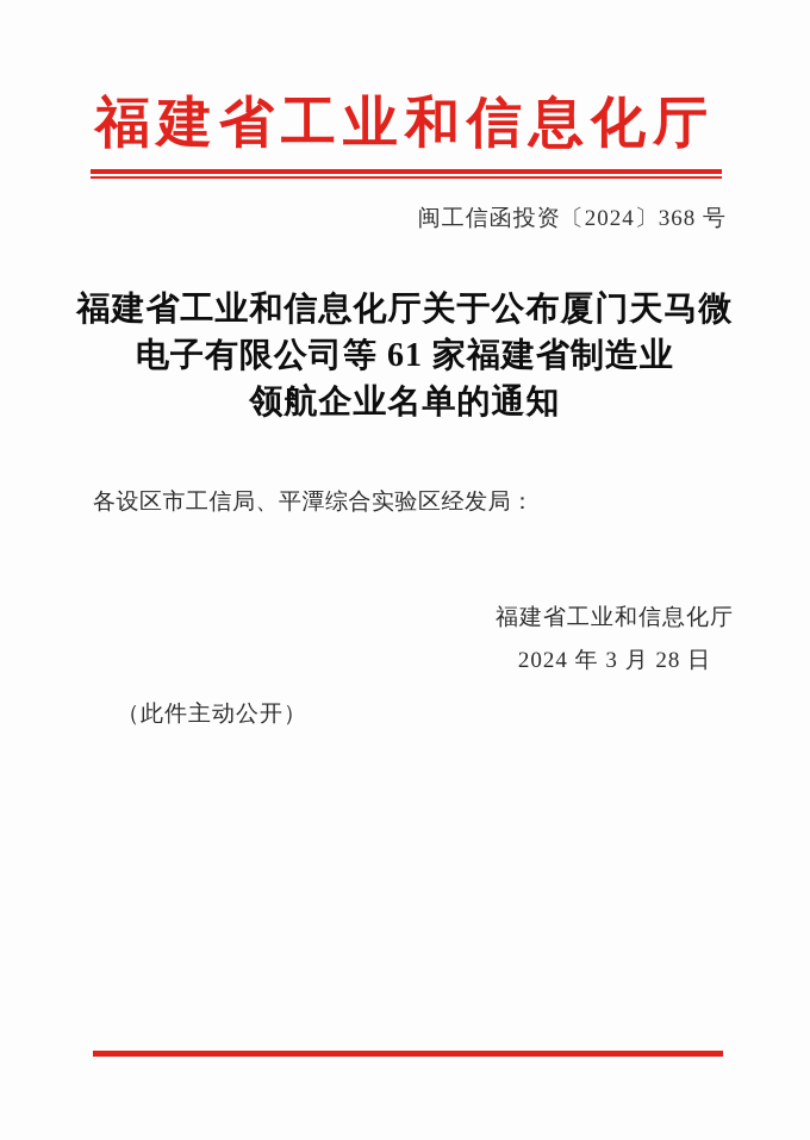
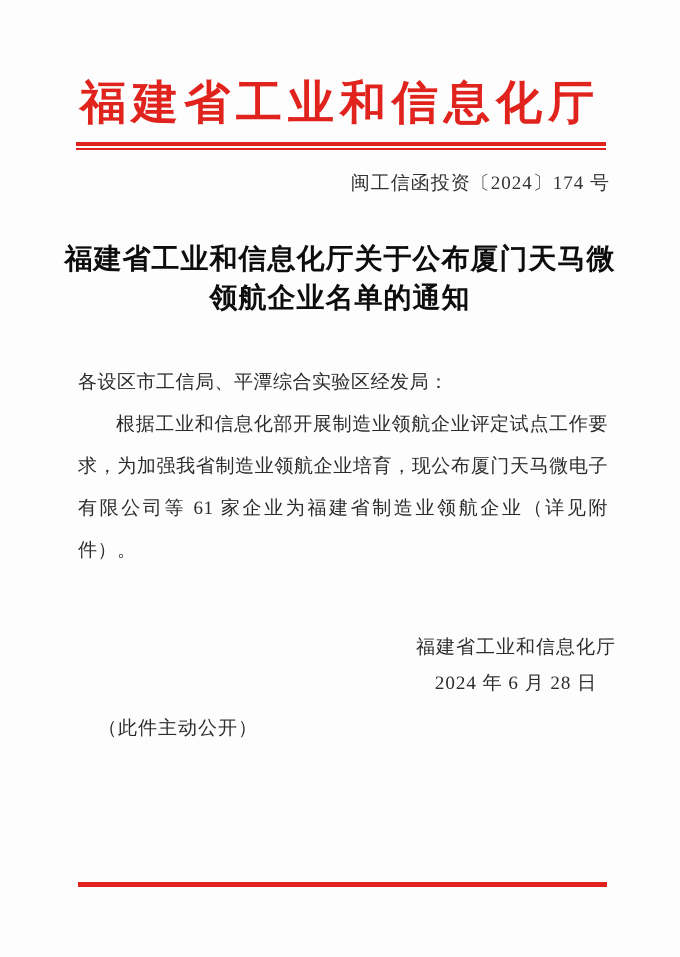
  福建省工业和信息化厅
- 闽工信函投资〔2024〕368 号
+ 闽工信函投资〔2024〕174 号
  福建省工业和信息化厅关于公布厦门天马微
- 电子有限公司等 61 家福建省制造业
  领航企业名单的通知
  各设区市工信局、平潭综合实验区经发局：
+ 根据工业和信息化部开展制造业领航企业评定试点工作要求，为加强我省制造业领航企业培育，现公布厦门天马微电子有限公司等 61 家企业为福建省制造业领航企业（详见附件）。
  福建省工业和信息化厅
- 2024 年 3 月 28 日
+ 2024 年 6 月 28 日
  （此件主动公开）
